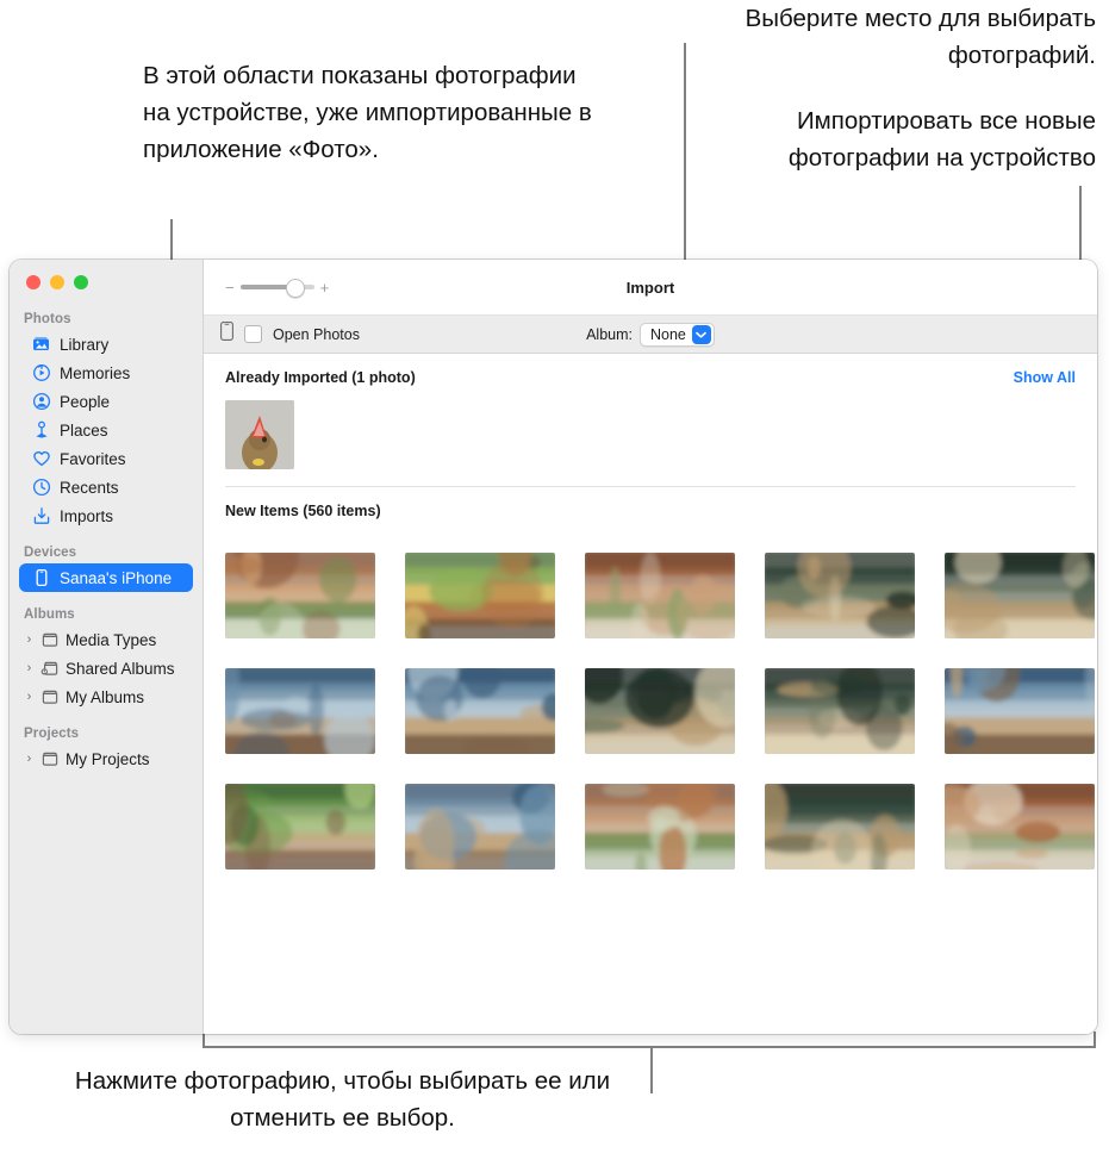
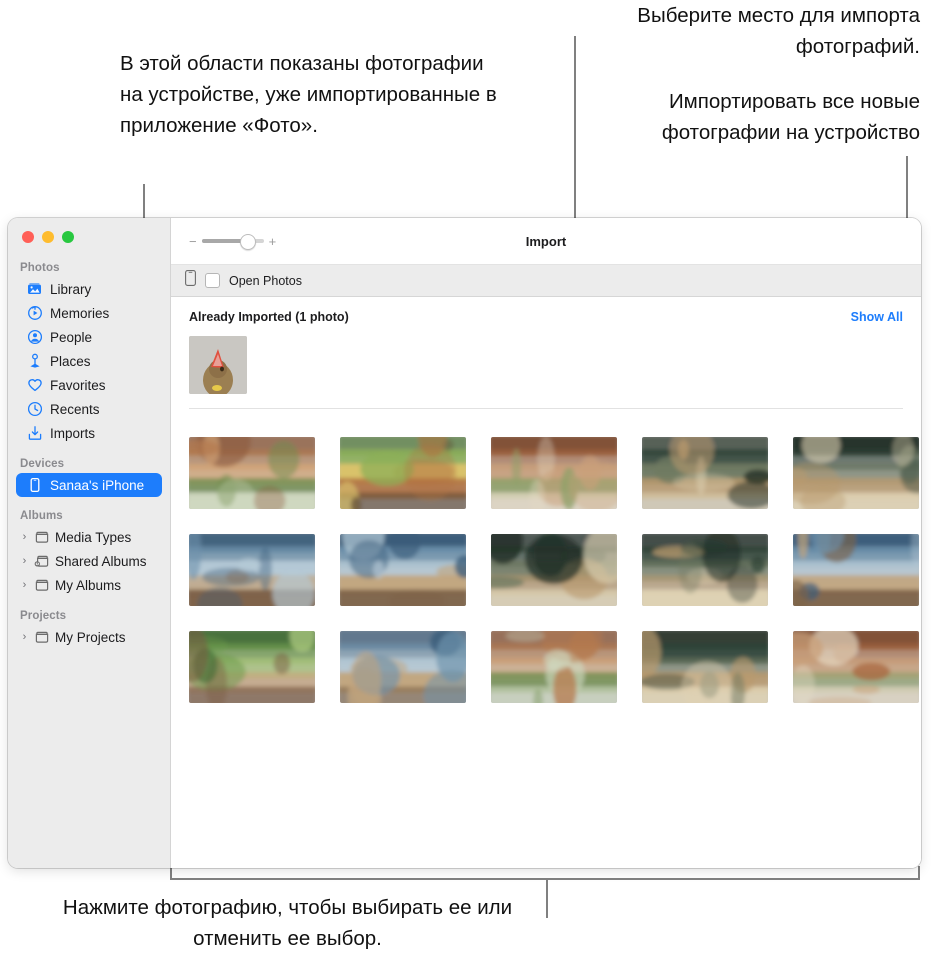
  В этой области показаны фотографии на устройстве, уже импортированные в приложение «Фото».
- Выберите место для выбирать фотографий.
+ Выберите место для импорта фотографий.
  Импортировать все новые фотографии на устройство
  Нажмите фотографию, чтобы выбирать ее или отменить ее выбор.
  Photos
  Library
  Memories
  People
  Places
  Favorites
  Recents
  Imports
  Devices
  Sanaa's iPhone
  Albums
  ›
  Media Types
  ›
  Shared Albums
  ›
  My Albums
  Projects
  ›
  My Projects
  −
  +
  Import
  Open Photos
- Album:
- None
  Already Imported (1 photo)
  Show All
- New Items (560 items)
